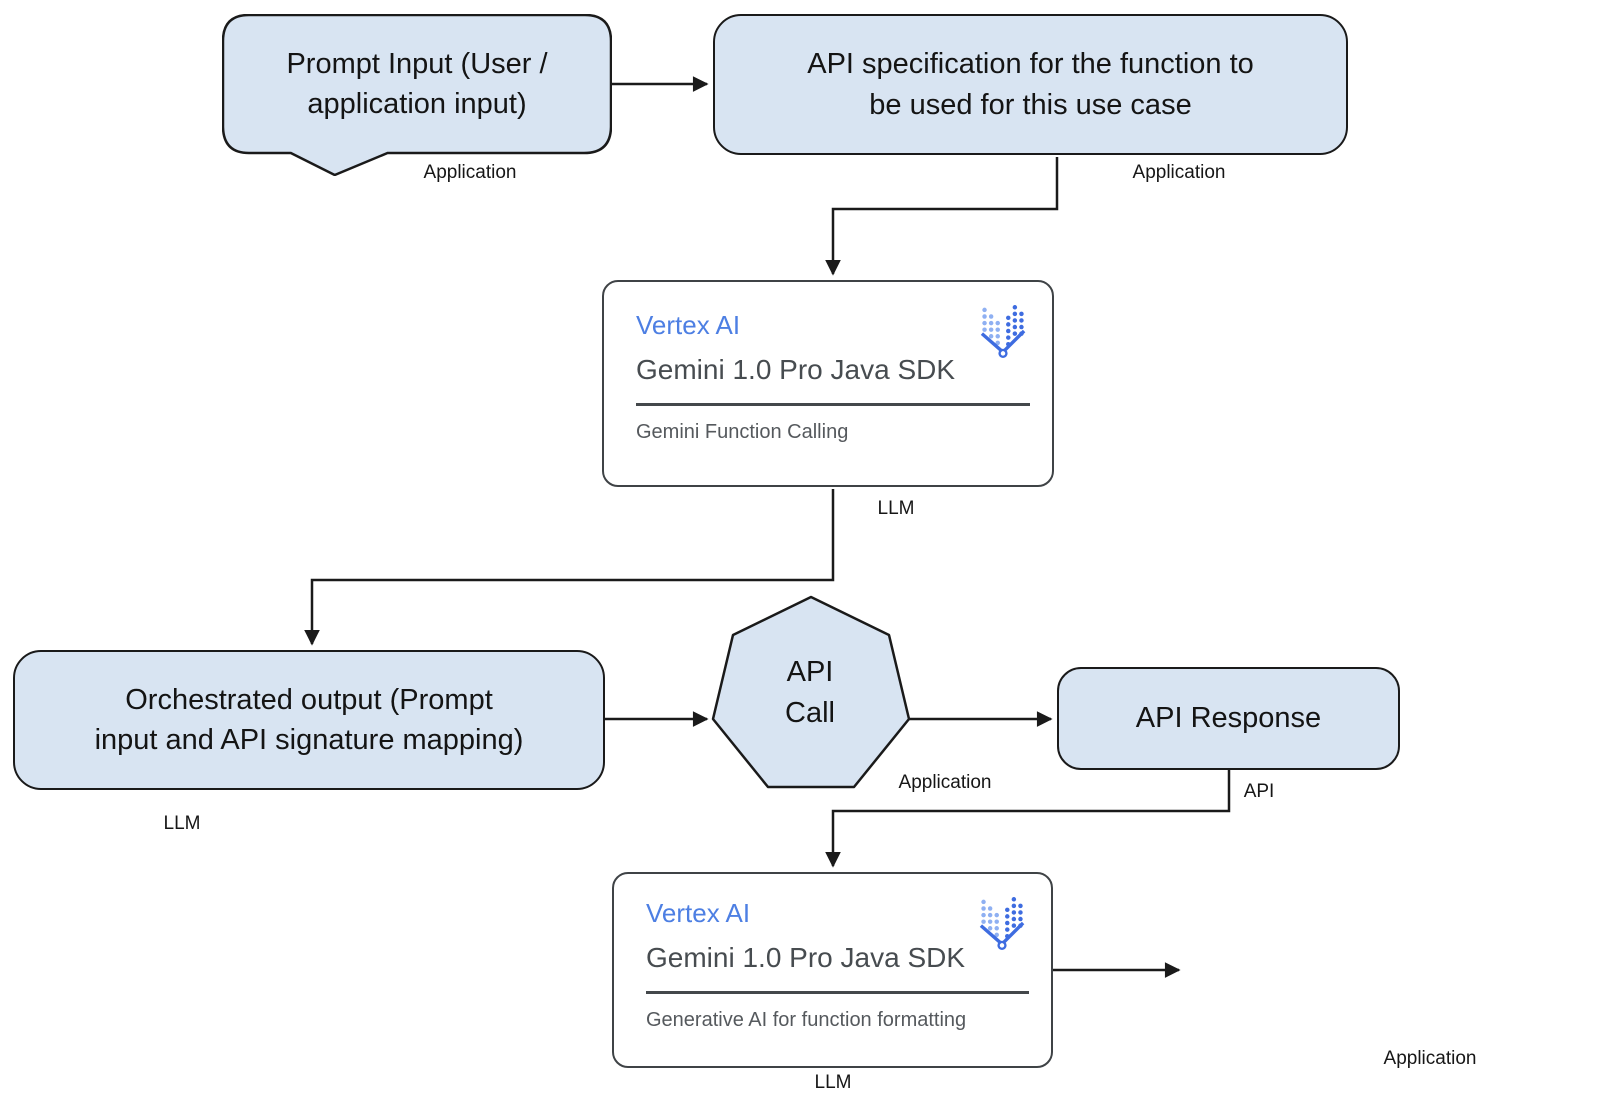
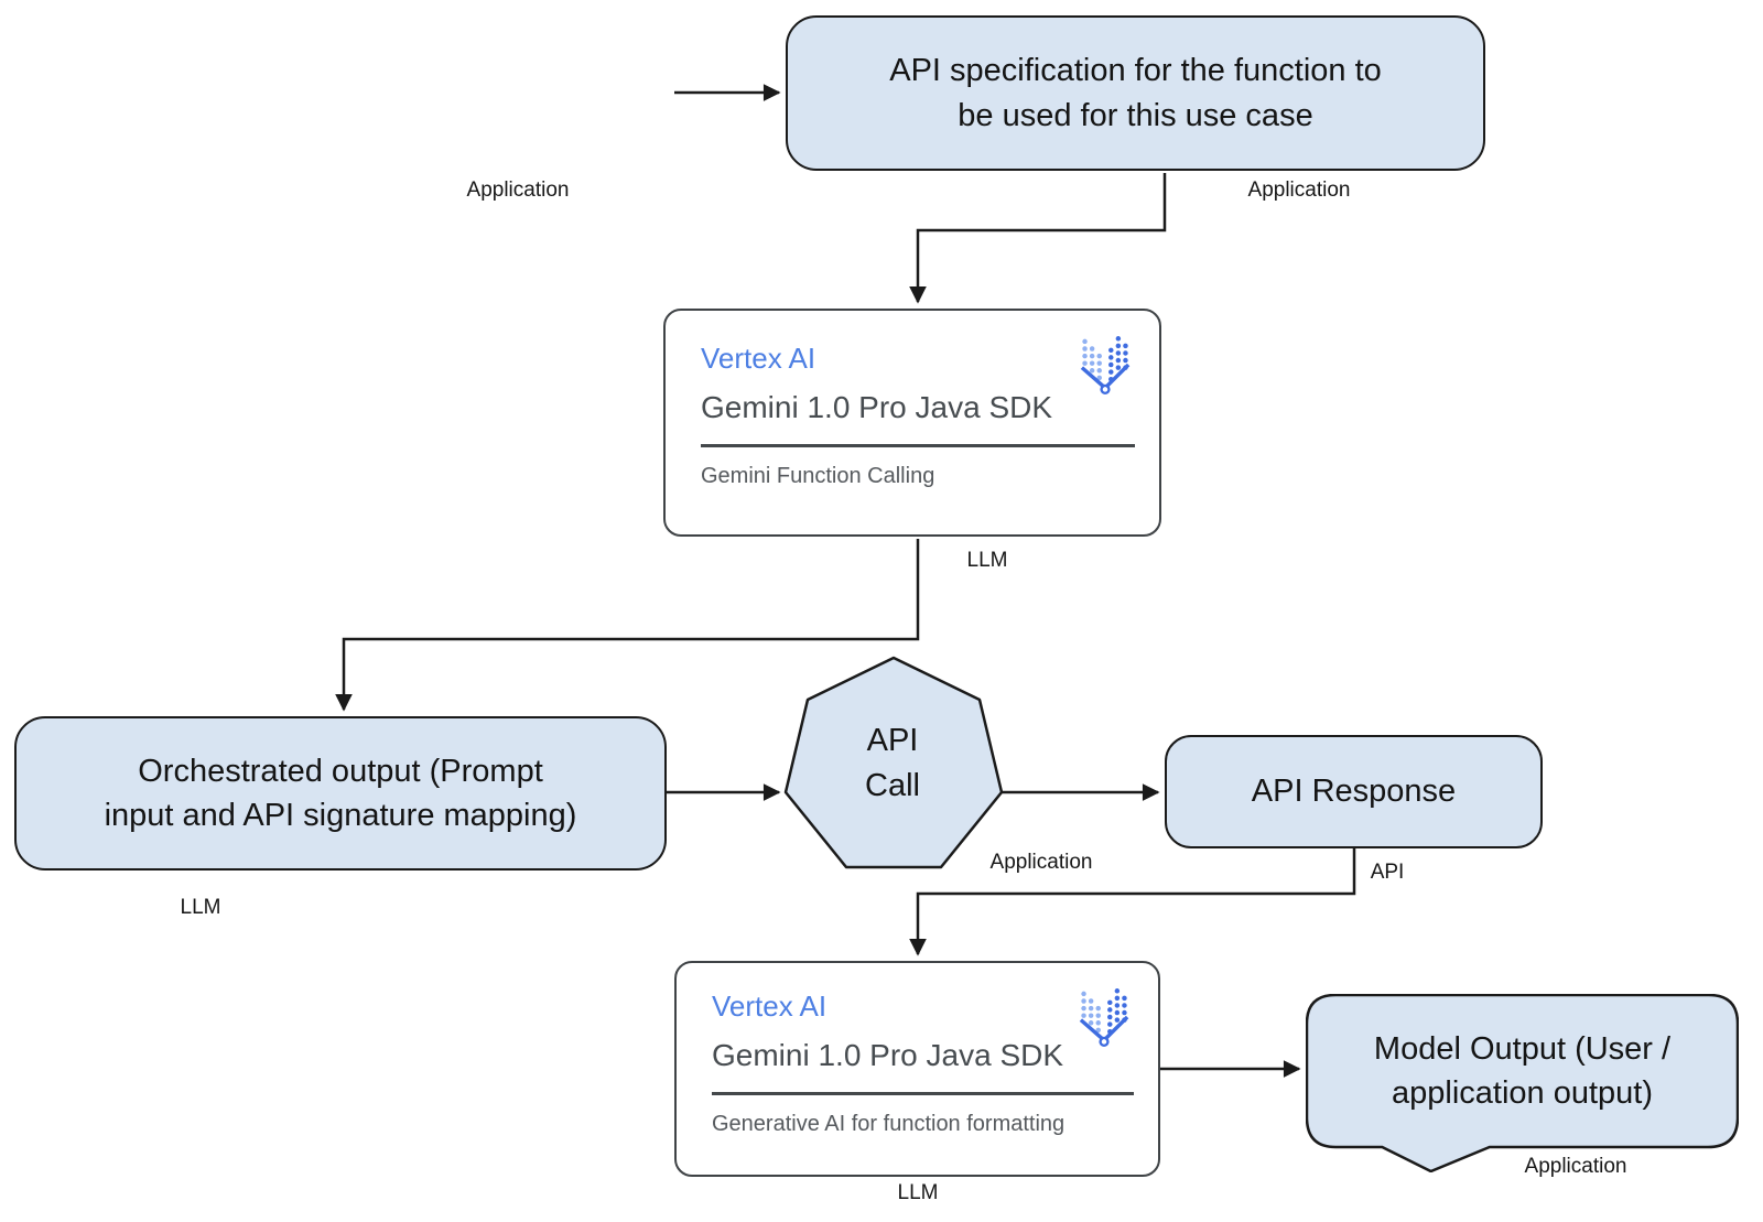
- Prompt Input (User /
- application input)
  Application
  API specification for the function to
  be used for this use case
  Application
  Vertex AI
  Gemini 1.0 Pro Java SDK
  Gemini Function Calling
  LLM
  Orchestrated output (Prompt
  input and API signature mapping)
  LLM
  API
  Call
  Application
  API Response
  API
  Vertex AI
  Gemini 1.0 Pro Java SDK
  Generative AI for function formatting
  LLM
+ Model Output (User /
+ application output)
  Application
